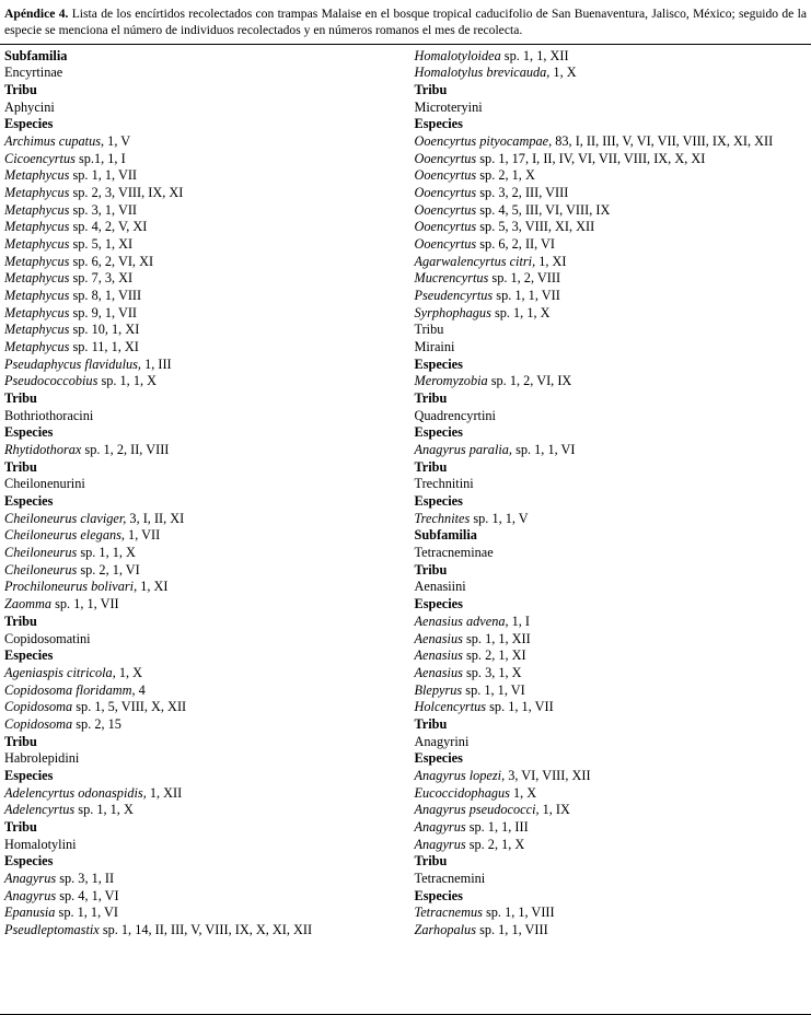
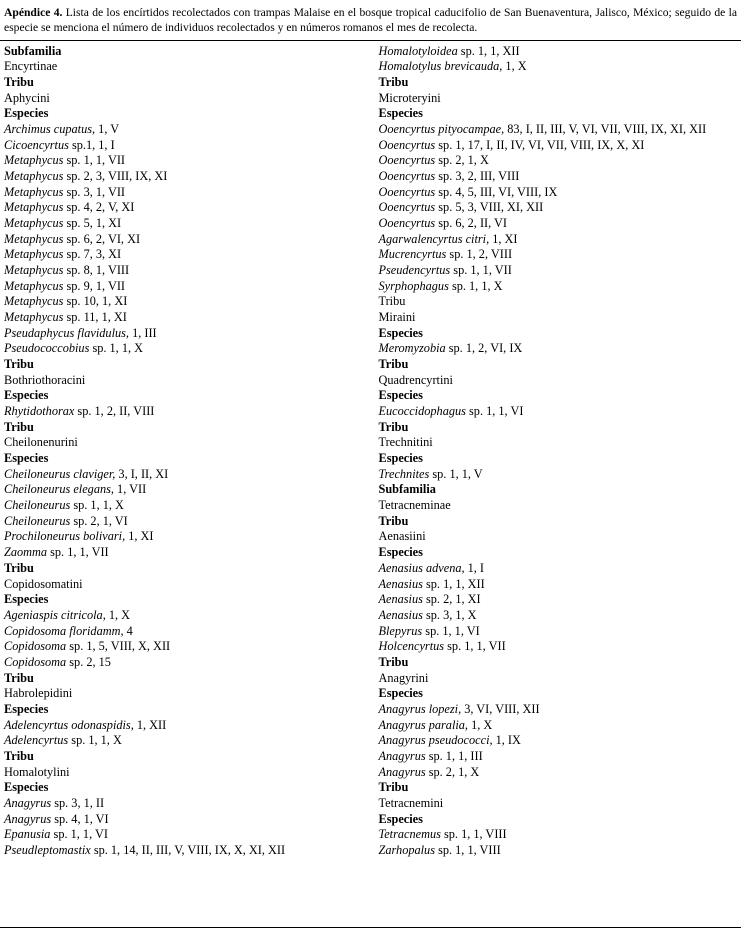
  Apéndice 4. Lista de los encírtidos recolectados con trampas Malaise en el bosque tropical caducifolio de San Buenaventura, Jalisco, México; seguido de la especie se menciona el número de individuos recolectados y en números romanos el mes de recolecta.
  Subfamilia
  Encyrtinae
  Tribu
  Aphycini
  Especies
  Archimus cupatus, 1, V
  Cicoencyrtus sp.1, 1, I
  Metaphycus sp. 1, 1, VII
  Metaphycus sp. 2, 3, VIII, IX, XI
  Metaphycus sp. 3, 1, VII
  Metaphycus sp. 4, 2, V, XI
  Metaphycus sp. 5, 1, XI
  Metaphycus sp. 6, 2, VI, XI
  Metaphycus sp. 7, 3, XI
  Metaphycus sp. 8, 1, VIII
  Metaphycus sp. 9, 1, VII
  Metaphycus sp. 10, 1, XI
  Metaphycus sp. 11, 1, XI
  Pseudaphycus flavidulus, 1, III
  Pseudococcobius sp. 1, 1, X
  Tribu
  Bothriothoracini
  Especies
  Rhytidothorax sp. 1, 2, II, VIII
  Tribu
  Cheilonenurini
  Especies
  Cheiloneurus claviger, 3, I, II, XI
  Cheiloneurus elegans, 1, VII
  Cheiloneurus sp. 1, 1, X
  Cheiloneurus sp. 2, 1, VI
  Prochiloneurus bolivari, 1, XI
  Zaomma sp. 1, 1, VII
  Tribu
  Copidosomatini
  Especies
  Ageniaspis citricola, 1, X
  Copidosoma floridamm, 4
  Copidosoma sp. 1, 5, VIII, X, XII
  Copidosoma sp. 2, 15
  Tribu
  Habrolepidini
  Especies
  Adelencyrtus odonaspidis, 1, XII
  Adelencyrtus sp. 1, 1, X
  Tribu
  Homalotylini
  Especies
  Anagyrus sp. 3, 1, II
  Anagyrus sp. 4, 1, VI
  Epanusia sp. 1, 1, VI
  Pseudleptomastix sp. 1, 14, II, III, V, VIII, IX, X, XI, XII
  Homalotyloidea sp. 1, 1, XII
  Homalotylus brevicauda, 1, X
  Tribu
  Microteryini
  Especies
  Ooencyrtus pityocampae, 83, I, II, III, V, VI, VII, VIII, IX, XI, XII
  Ooencyrtus sp. 1, 17, I, II, IV, VI, VII, VIII, IX, X, XI
  Ooencyrtus sp. 2, 1, X
  Ooencyrtus sp. 3, 2, III, VIII
  Ooencyrtus sp. 4, 5, III, VI, VIII, IX
  Ooencyrtus sp. 5, 3, VIII, XI, XII
  Ooencyrtus sp. 6, 2, II, VI
  Agarwalencyrtus citri, 1, XI
  Mucrencyrtus sp. 1, 2, VIII
  Pseudencyrtus sp. 1, 1, VII
  Syrphophagus sp. 1, 1, X
  Tribu
  Miraini
  Especies
  Meromyzobia sp. 1, 2, VI, IX
  Tribu
  Quadrencyrtini
  Especies
- Anagyrus paralia, sp. 1, 1, VI
+ Eucoccidophagus sp. 1, 1, VI
  Tribu
  Trechnitini
  Especies
  Trechnites sp. 1, 1, V
  Subfamilia
  Tetracneminae
  Tribu
  Aenasiini
  Especies
  Aenasius advena, 1, I
  Aenasius sp. 1, 1, XII
  Aenasius sp. 2, 1, XI
  Aenasius sp. 3, 1, X
  Blepyrus sp. 1, 1, VI
  Holcencyrtus sp. 1, 1, VII
  Tribu
  Anagyrini
  Especies
  Anagyrus lopezi, 3, VI, VIII, XII
- Eucoccidophagus 1, X
+ Anagyrus paralia, 1, X
  Anagyrus pseudococci, 1, IX
  Anagyrus sp. 1, 1, III
  Anagyrus sp. 2, 1, X
  Tribu
  Tetracnemini
  Especies
  Tetracnemus sp. 1, 1, VIII
  Zarhopalus sp. 1, 1, VIII
